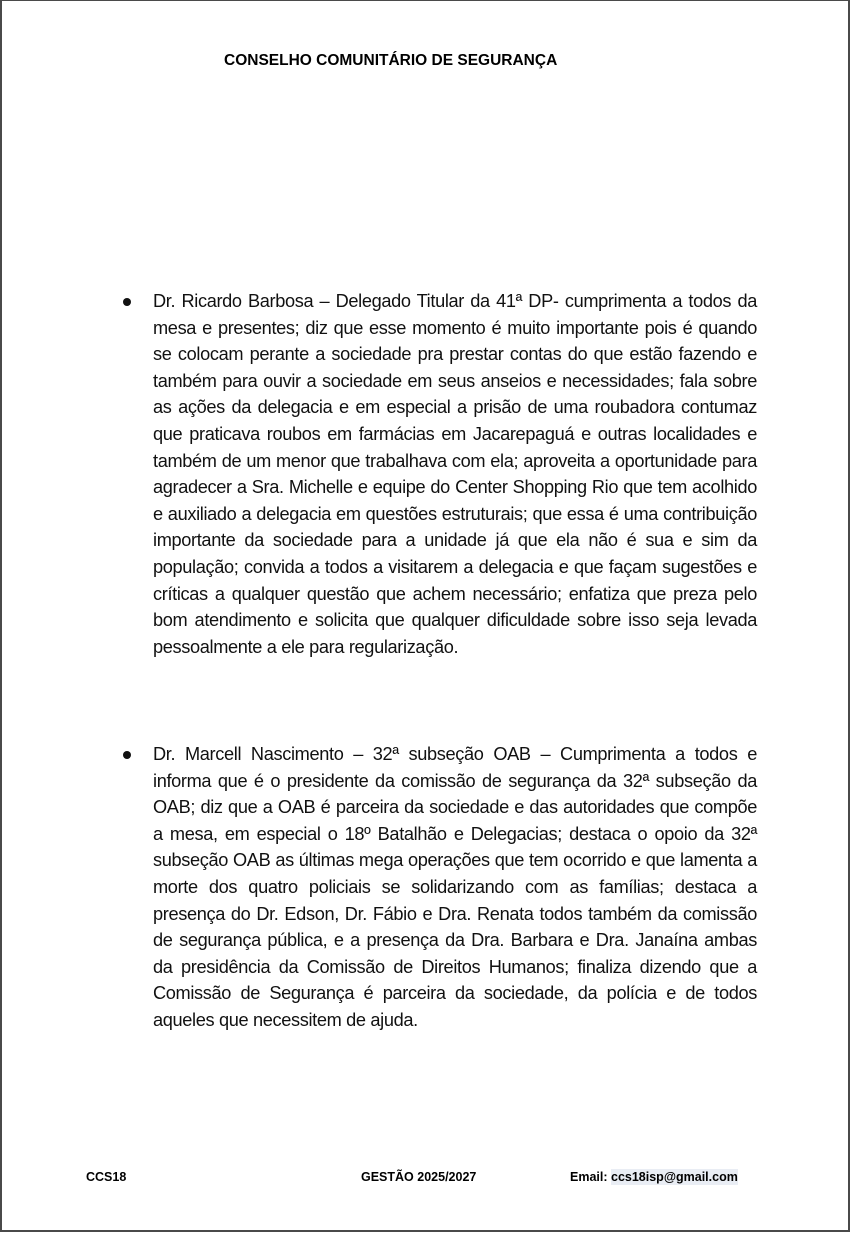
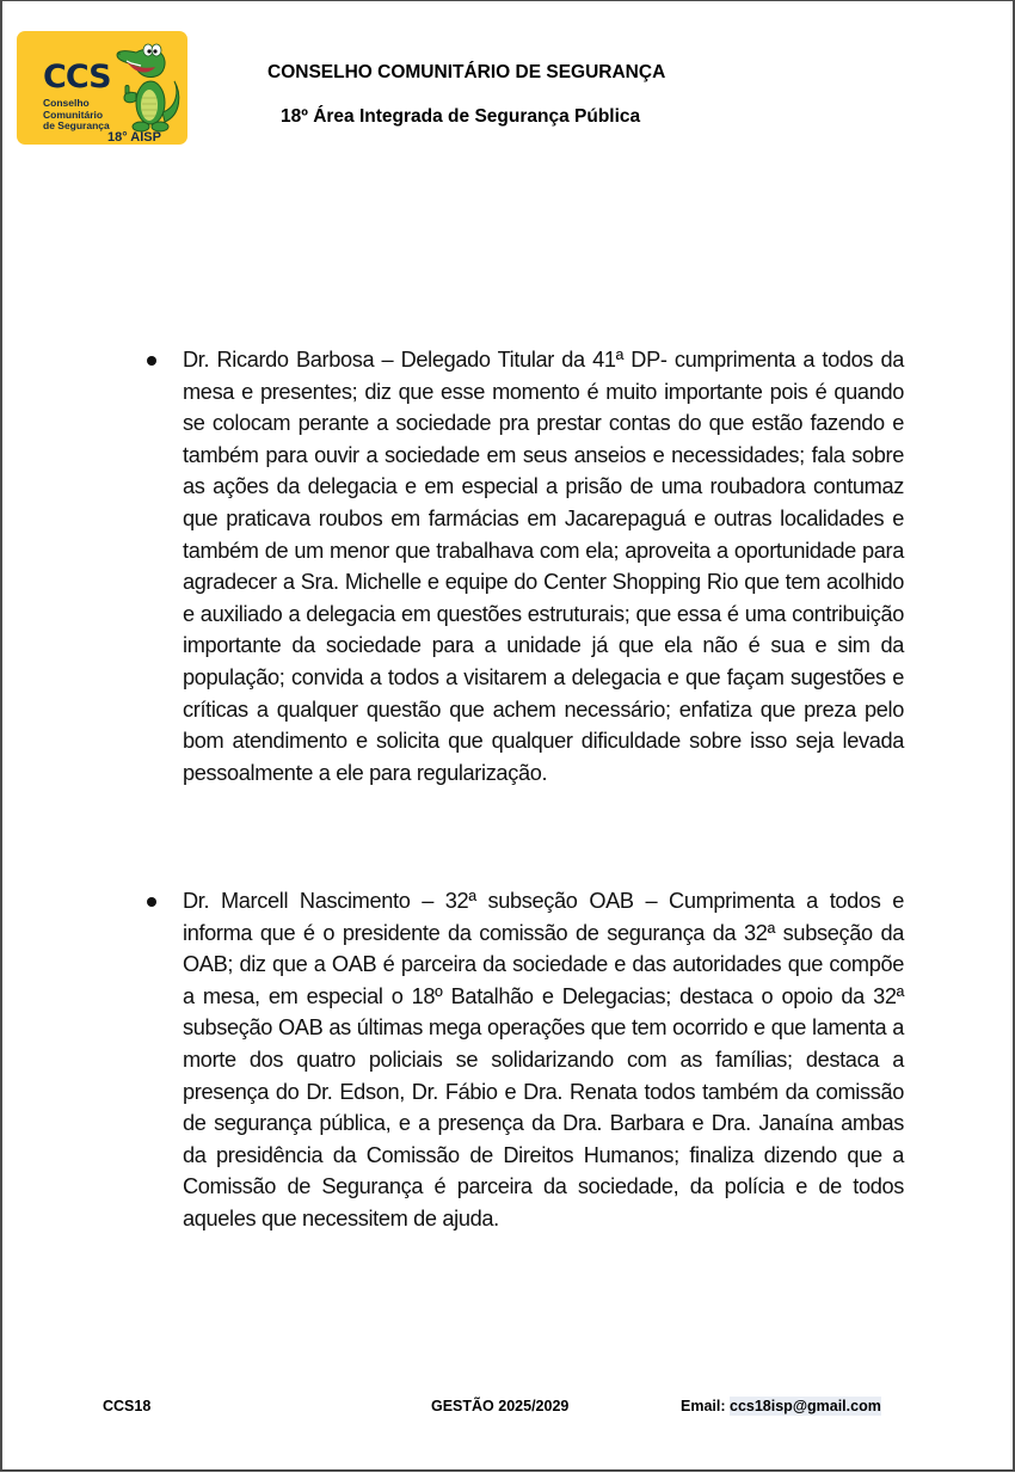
+ CCS
+ Conselho
+ Comunitário
+ de Segurança
+ 18° AISP
  CONSELHO COMUNITÁRIO DE SEGURANÇA
+ 18º Área Integrada de Segurança Pública
  Dr. Ricardo Barbosa – Delegado Titular da 41ª DP- cumprimenta a todos da mesa e presentes; diz que esse momento é muito importante pois é quando se colocam perante a sociedade pra prestar contas do que estão fazendo e também para ouvir a sociedade em seus anseios e necessidades; fala sobre as ações da delegacia e em especial a prisão de uma roubadora contumaz que praticava roubos em farmácias em Jacarepaguá e outras localidades e também de um menor que trabalhava com ela; aproveita a oportunidade para agradecer a Sra. Michelle e equipe do Center Shopping Rio que tem acolhido e auxiliado a delegacia em questões estruturais; que essa é uma contribuição importante da sociedade para a unidade já que ela não é sua e sim da população; convida a todos a visitarem a delegacia e que façam sugestões e críticas a qualquer questão que achem necessário; enfatiza que preza pelo bom atendimento e solicita que qualquer dificuldade sobre isso seja levada pessoalmente a ele para regularização.
  Dr. Marcell Nascimento – 32ª subseção OAB – Cumprimenta a todos e informa que é o presidente da comissão de segurança da 32ª subseção da OAB; diz que a OAB é parceira da sociedade e das autoridades que compõe a mesa, em especial o 18º Batalhão e Delegacias; destaca o opoio da 32ª subseção OAB as últimas mega operações que tem ocorrido e que lamenta a morte dos quatro policiais se solidarizando com as famílias; destaca a presença do Dr. Edson, Dr. Fábio e Dra. Renata todos também da comissão de segurança pública, e a presença da Dra. Barbara e Dra. Janaína ambas da presidência da Comissão de Direitos Humanos; finaliza dizendo que a Comissão de Segurança é parceira da sociedade, da polícia e de todos aqueles que necessitem de ajuda.
  CCS18
- GESTÃO 2025/2027
+ GESTÃO 2025/2029
  Email: ccs18isp@gmail.com
